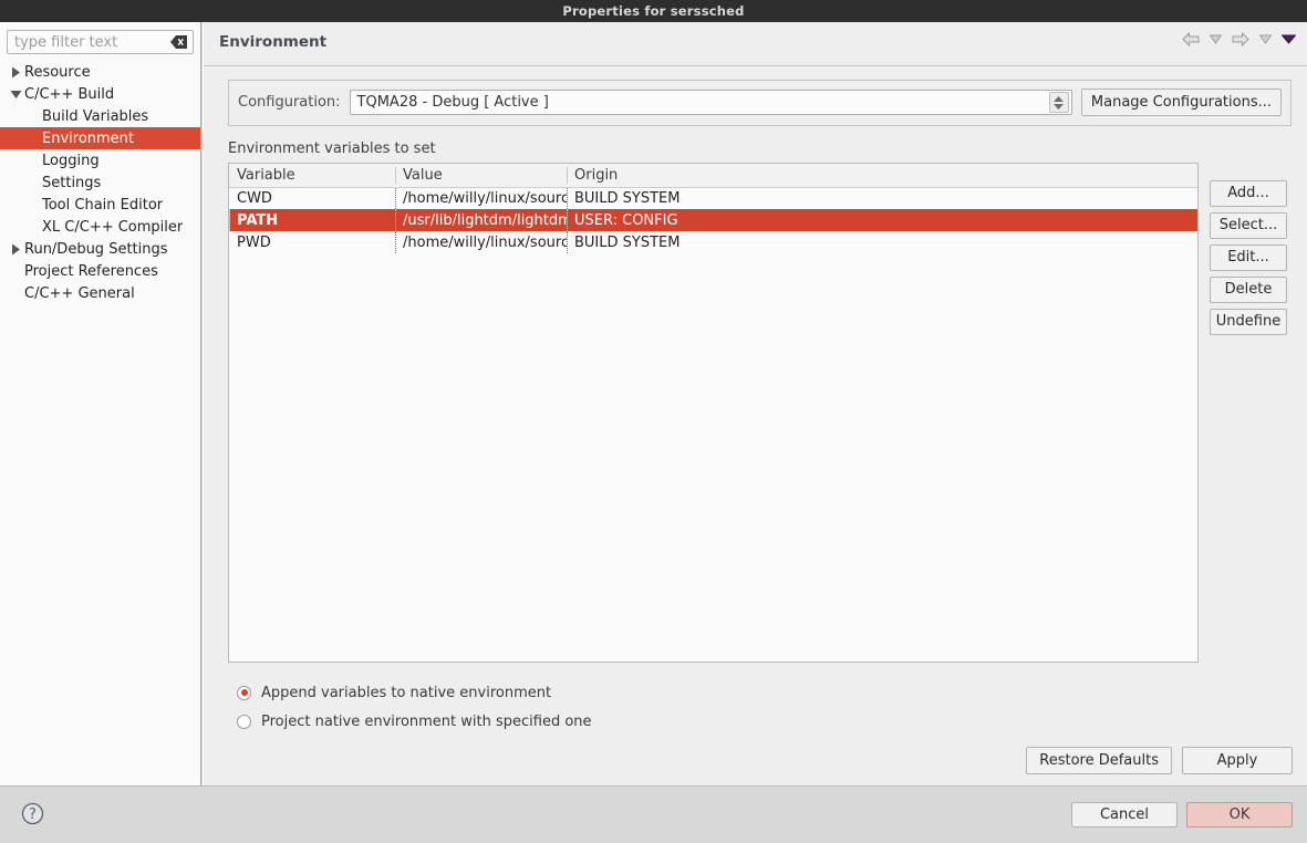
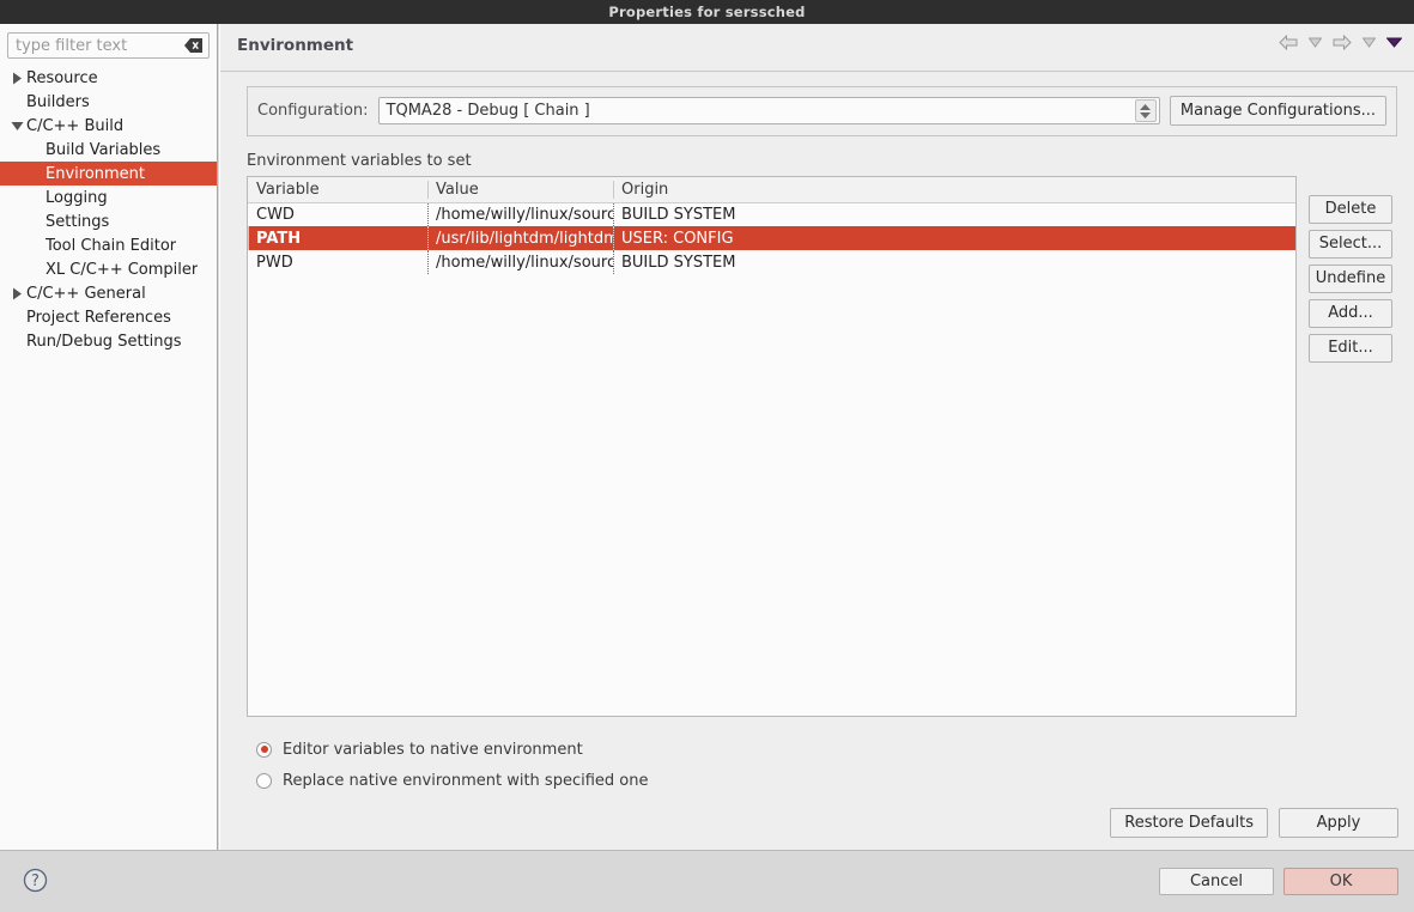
  Properties for serssched
  type filter text
  Resource
+ Builders
  C/C++ Build
  Build Variables
  Environment
  Logging
  Settings
  Tool Chain Editor
  XL C/C++ Compiler
- Run/Debug Settings
+ C/C++ General
  Project References
- C/C++ General
+ Run/Debug Settings
  Environment
  Configuration:
- TQMA28 - Debug [ Active ]
+ TQMA28 - Debug [ Chain ]
  Manage Configurations...
  Environment variables to set
  Variable	Value	Origin
  CWD	/home/willy/linux/sourc	BUILD SYSTEM
  PATH	/usr/lib/lightdm/lightdm	USER: CONFIG
  PWD	/home/willy/linux/sourc	BUILD SYSTEM
- Add...
+ Delete
  Select...
- Edit...
+ Undefine
- Delete
+ Add...
- Undefine
+ Edit...
- Append variables to native environment
+ Editor variables to native environment
- Project native environment with specified one
+ Replace native environment with specified one
  Restore Defaults
  Apply
  ?
  Cancel
  OK
